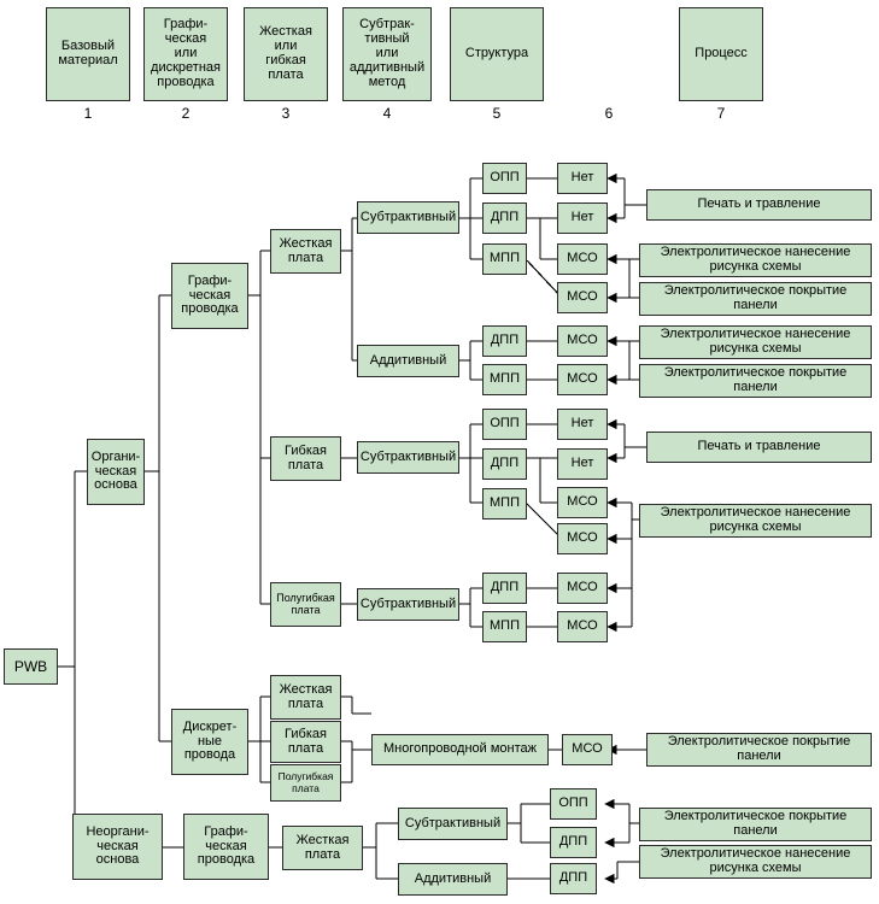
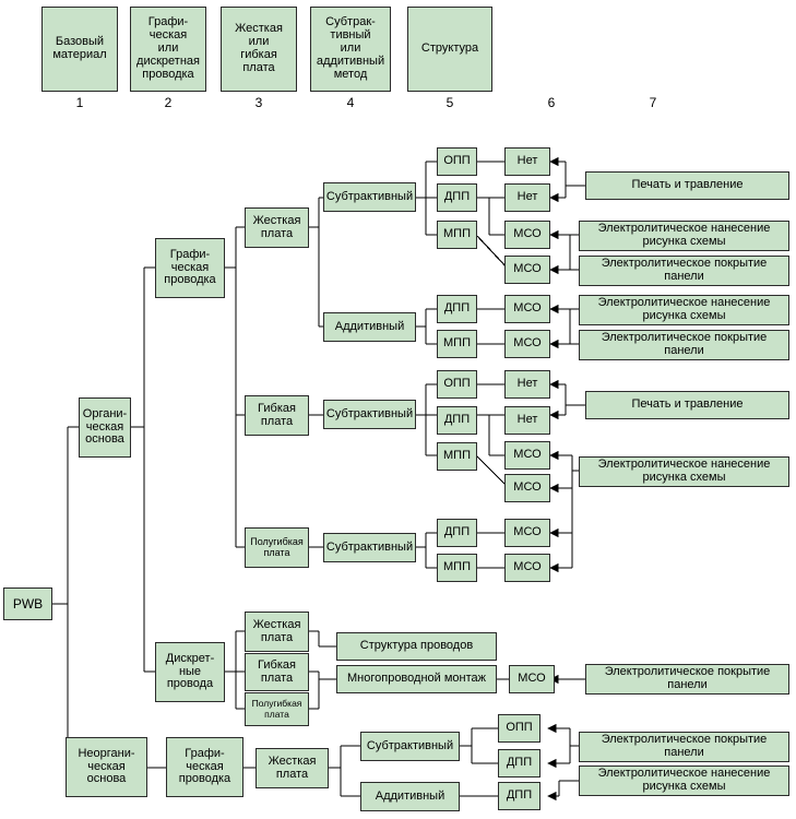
  Базовый
  материал
  1
  Графи-
  ческая
  или
  дискретная
  проводка
  2
  Жесткая
  или
  гибкая
  плата
  3
  Субтрак-
  тивный
  или
  аддитивный
  метод
  4
  Структура
  5
  6
- Процесс
  7
  PWB
  Органи-
  ческая
  основа
  Неоргани-
  ческая
  основа
  Графи-
  ческая
  проводка
  Дискрет-
  ные
  провода
  Графи-
  ческая
  проводка
  Жесткая
  плата
  Гибкая
  плата
  Полугибкая
  плата
  Жесткая
  плата
  Гибкая
  плата
  Полугибкая
  плата
  Жесткая
  плата
  Субтрактивный
  Аддитивный
  Субтрактивный
  Субтрактивный
  Субтрактивный
  Аддитивный
  ОПП
  ДПП
  МПП
  ДПП
  МПП
  ОПП
  ДПП
  МПП
  ДПП
  МПП
+ Структура проводов
  Многопроводной монтаж
  ОПП
  ДПП
  ДПП
  Нет
  Нет
  МСО
  МСО
  МСО
  МСО
  Нет
  Нет
  МСО
  МСО
  МСО
  МСО
  МСО
  Печать и травление
  Электролитическое нанесение
  рисунка схемы
  Электролитическое покрытие
  панели
  Электролитическое нанесение
  рисунка схемы
  Электролитическое покрытие
  панели
  Печать и травление
  Электролитическое нанесение
  рисунка схемы
  Электролитическое покрытие
  панели
  Электролитическое покрытие
  панели
  Электролитическое нанесение
  рисунка схемы
